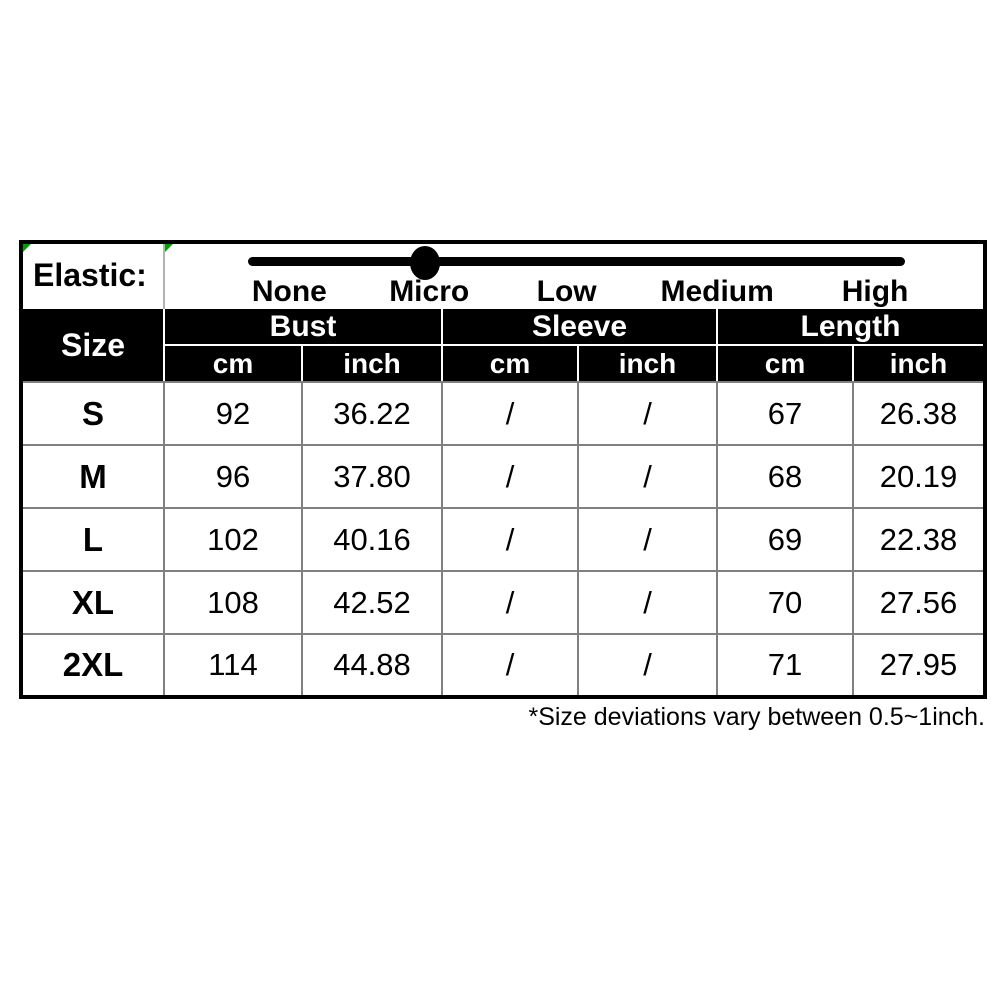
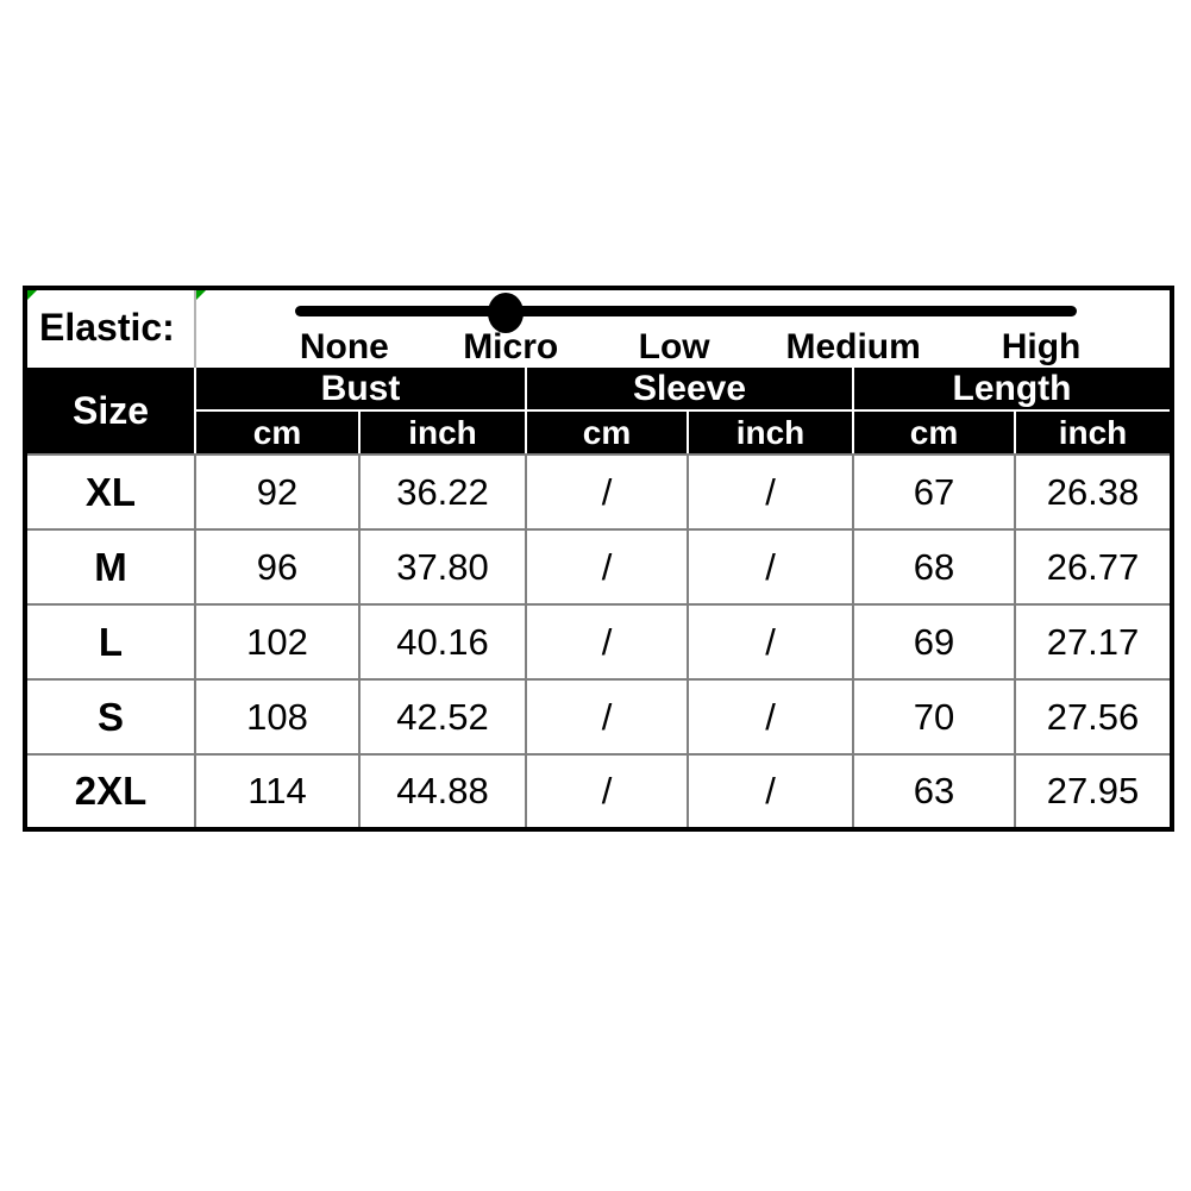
  Elastic:	None Micro Low Medium High
  Size	Bust	Sleeve	Length
  cm	inch	cm	inch	cm	inch
- S	92	36.22	/	/	67	26.38
+ XL	92	36.22	/	/	67	26.38
- M	96	37.80	/	/	68	20.19
+ M	96	37.80	/	/	68	26.77
- L	102	40.16	/	/	69	22.38
+ L	102	40.16	/	/	69	27.17
- XL	108	42.52	/	/	70	27.56
+ S	108	42.52	/	/	70	27.56
- 2XL	114	44.88	/	/	71	27.95
+ 2XL	114	44.88	/	/	63	27.95
- *Size deviations vary between 0.5~1inch.
